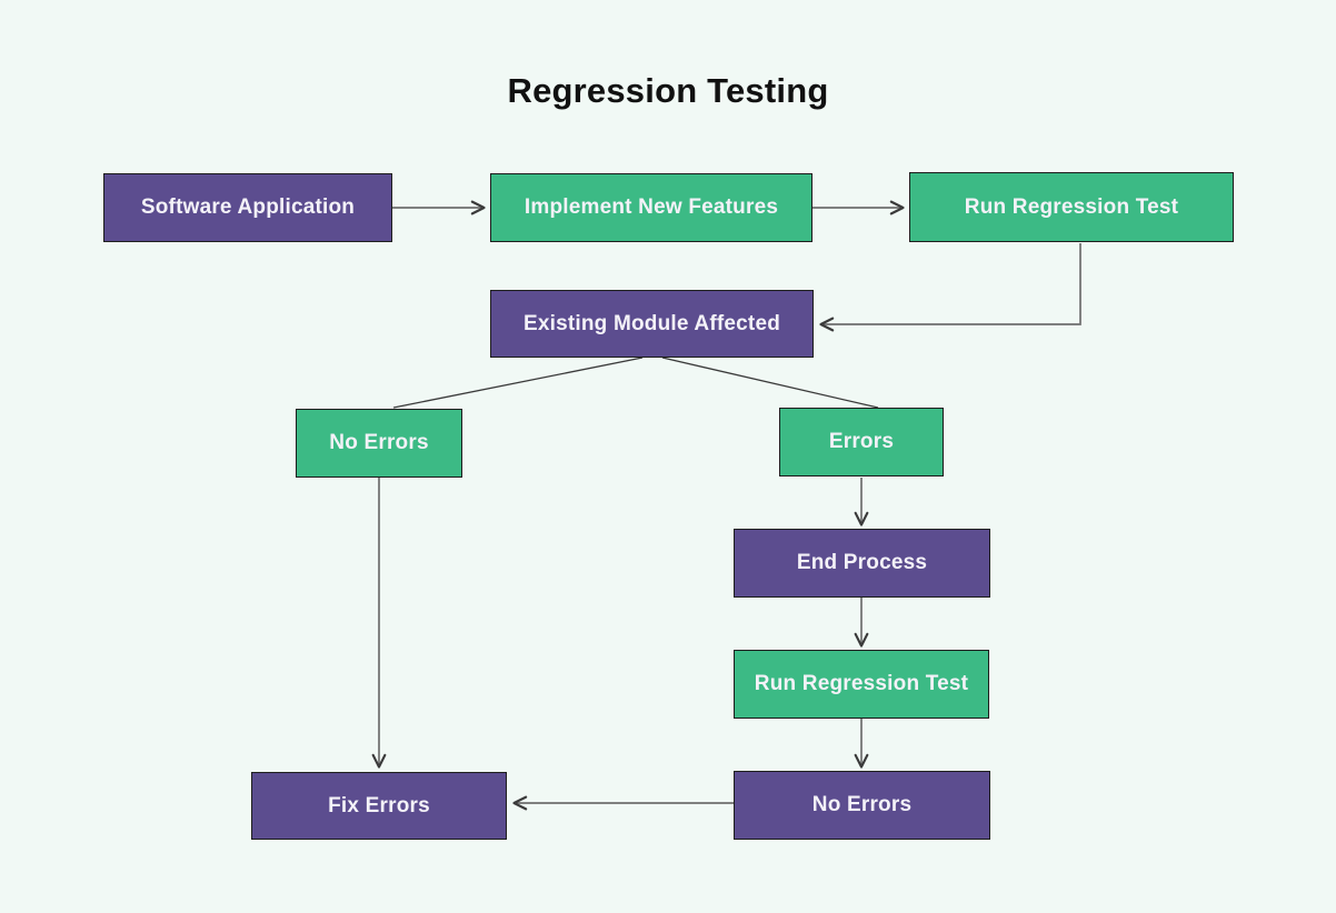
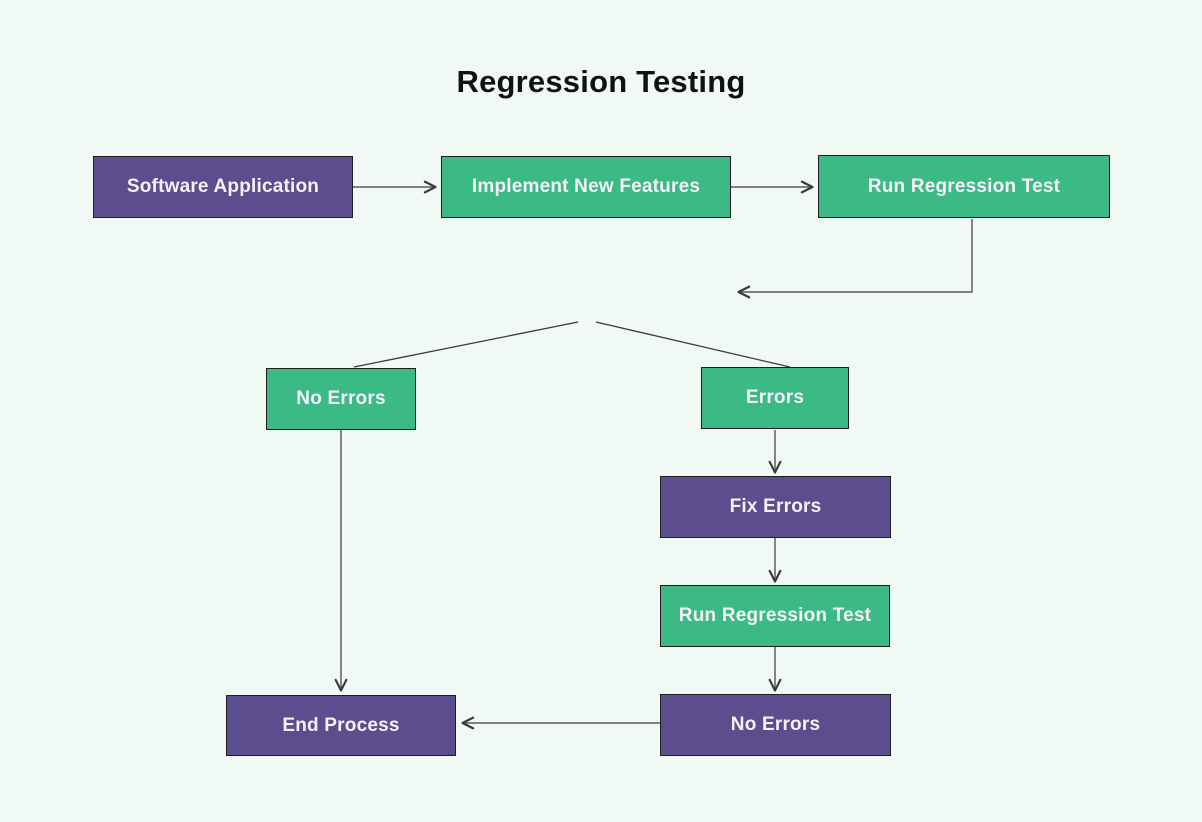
  Regression Testing
  Software Application
  Implement New Features
  Run Regression Test
- Existing Module Affected
  No Errors
  Errors
- End Process
+ Fix Errors
  Run Regression Test
  No Errors
- Fix Errors
+ End Process
